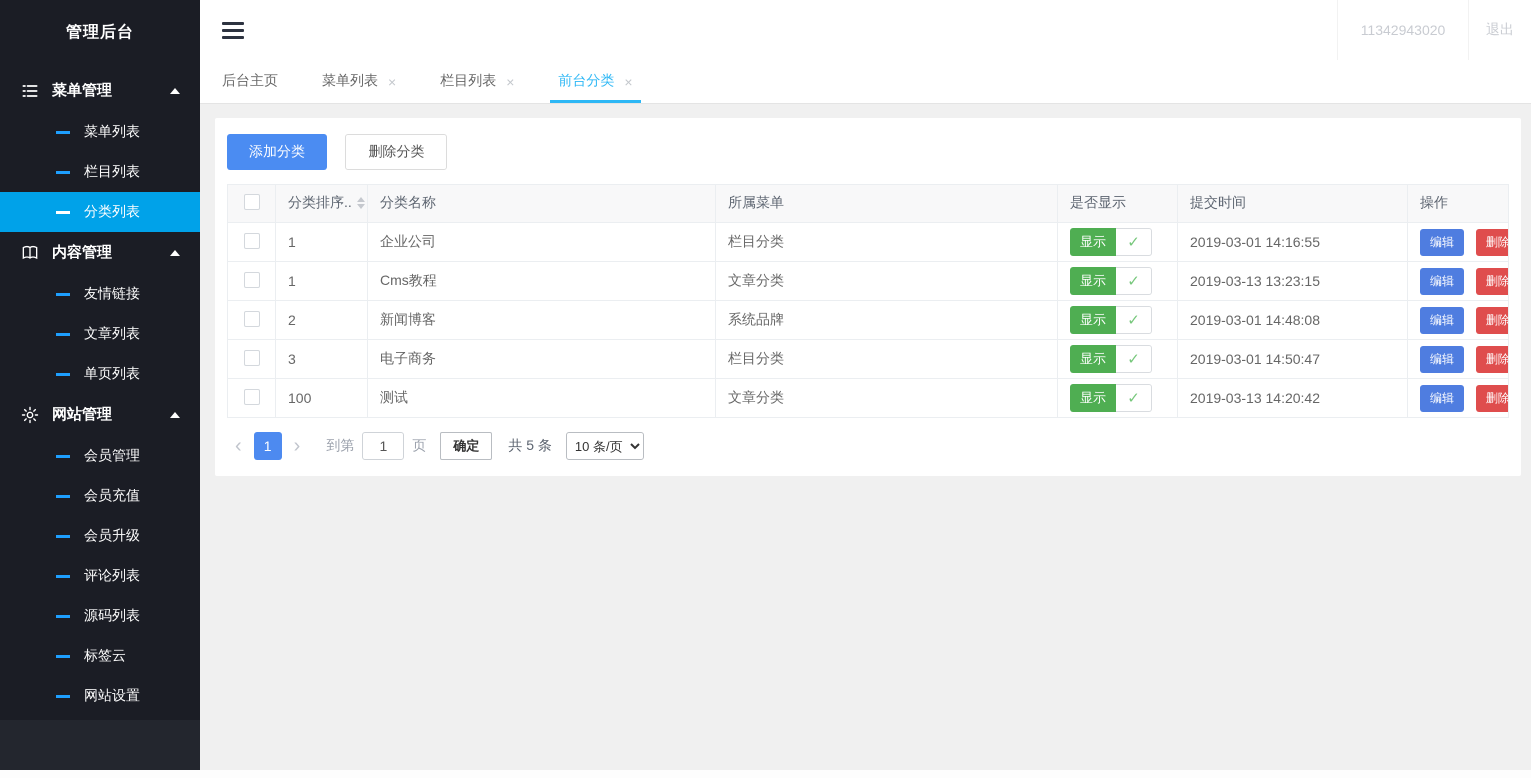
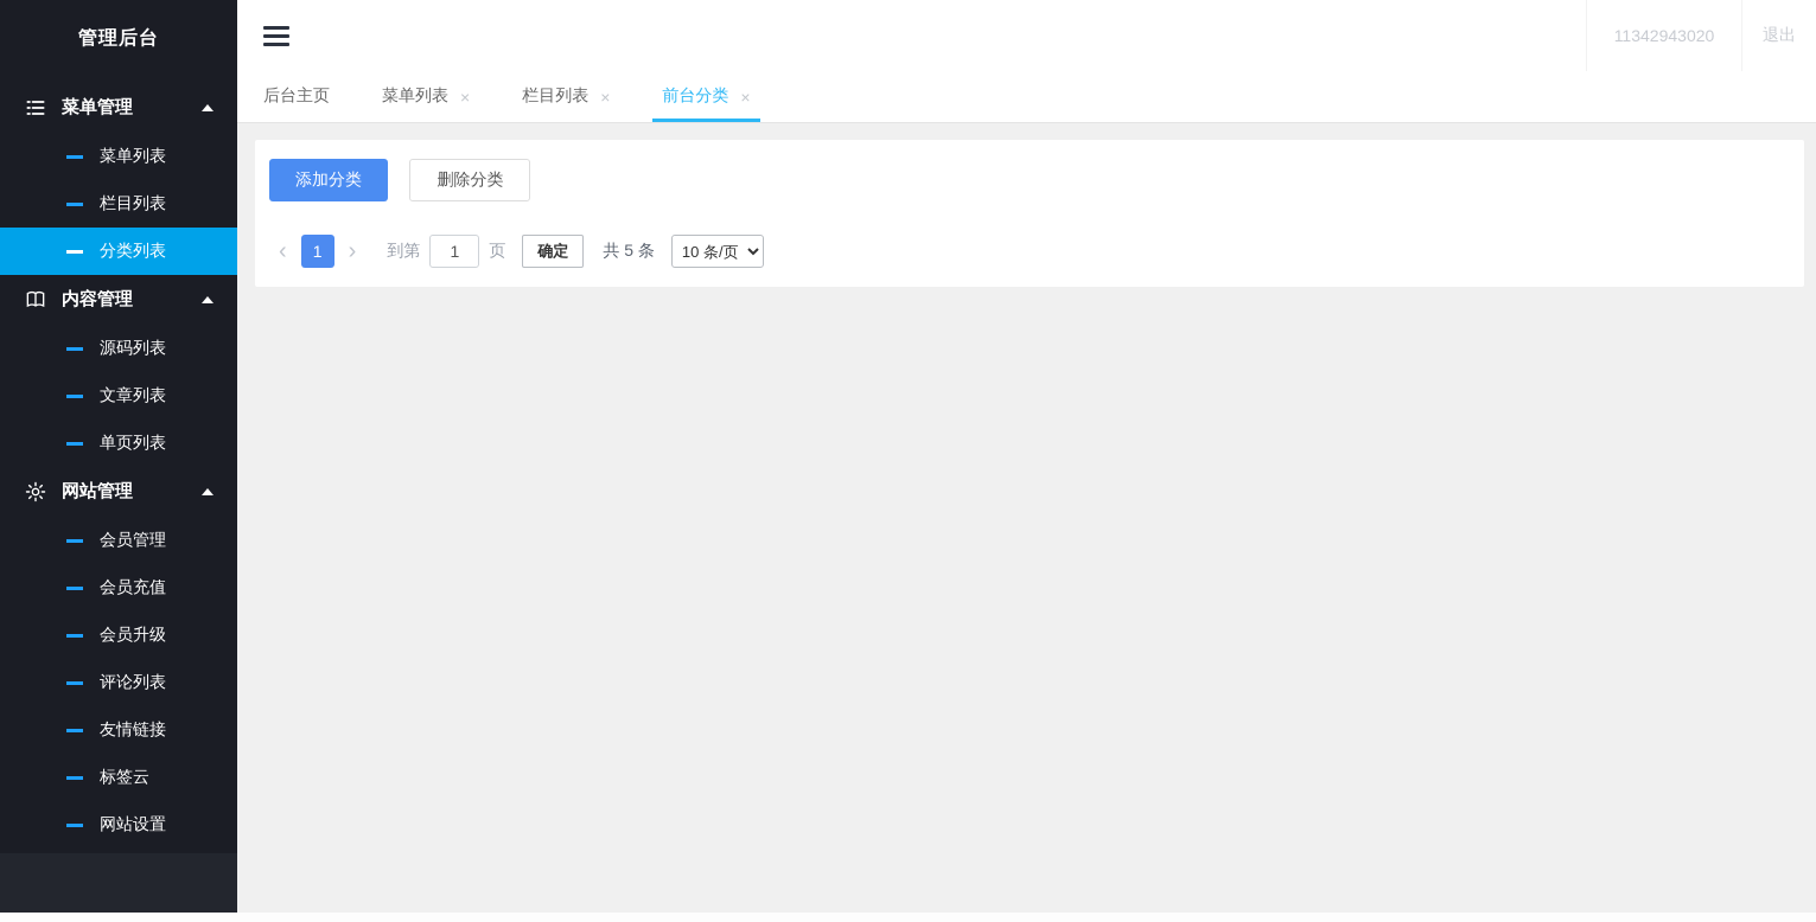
  管理后台
  菜单管理
  菜单列表
  栏目列表
  分类列表
  内容管理
- 友情链接
+ 源码列表
  文章列表
  单页列表
  网站管理
  会员管理
  会员充值
  会员升级
  评论列表
- 源码列表
+ 友情链接
  标签云
  网站设置
  11342943020
  退出
  后台主页
  菜单列表
  ×
  栏目列表
  ×
  前台分类
  ×
  添加分类 删除分类
- 	分类排序..	分类名称	所属菜单	是否显示	提交时间	操作
- 	1	企业公司	栏目分类	显示 ✓	2019-03-01 14:16:55	编辑 删除
- 	1	Cms教程	文章分类	显示 ✓	2019-03-13 13:23:15	编辑 删除
- 	2	新闻博客	系统品牌	显示 ✓	2019-03-01 14:48:08	编辑 删除
- 	3	电子商务	栏目分类	显示 ✓	2019-03-01 14:50:47	编辑 删除
- 	100	测试	文章分类	显示 ✓	2019-03-13 14:20:42	编辑 删除
  ‹
  1
  ›
  到第
  1
  页
  确定
  共 5 条
  10 条/页
